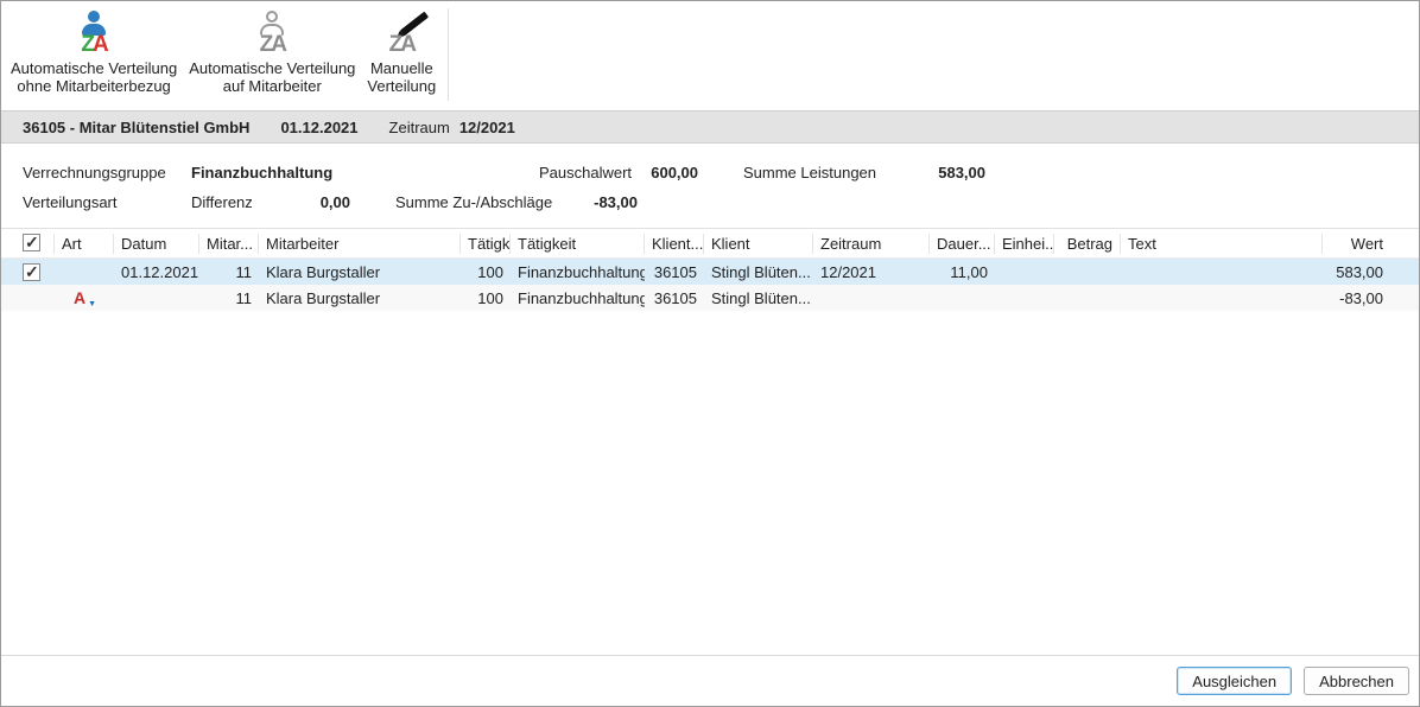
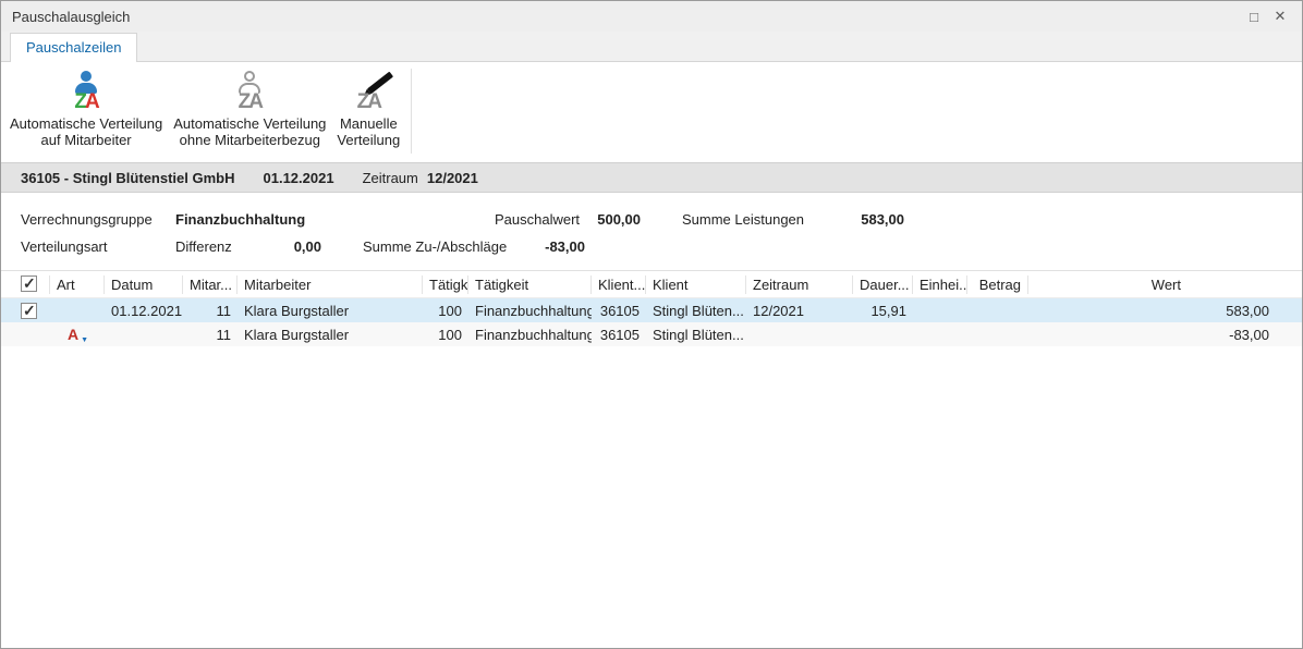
+ Pauschalausgleich
+ □
+ ✕
+ Pauschalzeilen
  ZA
  Automatische Verteilung
- ohne Mitarbeiterbezug
+ auf Mitarbeiter
  ZA
  Automatische Verteilung
- auf Mitarbeiter
+ ohne Mitarbeiterbezug
  ZA
  Manuelle
  Verteilung
- 36105 - Mitar Blütenstiel GmbH
+ 36105 - Stingl Blütenstiel GmbH
  01.12.2021
  Zeitraum
  12/2021
  Verrechnungsgruppe
  Finanzbuchhaltung
  Pauschalwert
- 600,00
+ 500,00
  Summe Leistungen
  583,00
  Verteilungsart
  Differenz
  0,00
  Summe Zu-/Abschläge
  -83,00
  Art
  Datum
  Mitar...
  Mitarbeiter
  Tätigkeit
  Klient...
  Klient
  Zeitraum
  Dauer...
  Einhei..
  Betrag
- Text
  Wert
  01.12.2021
  11
  Klara Burgstaller
  100
  Finanzbuchhaltung
  36105
  Stingl Blüten...
  12/2021
- 11,00
+ 15,91
  583,00
  11
  Klara Burgstaller
  100
  Finanzbuchhaltung
  36105
  Stingl Blüten...
  -83,00
- Ausgleichen
- Abbrechen
